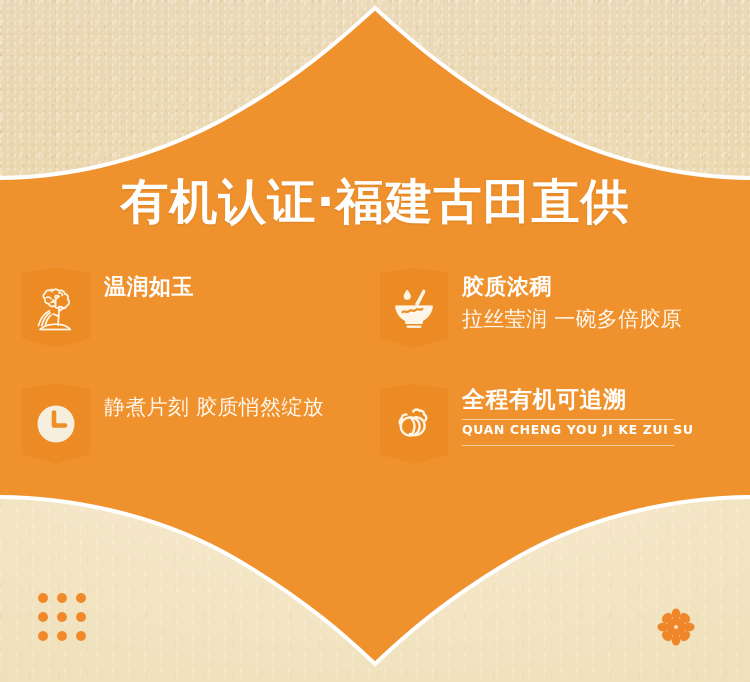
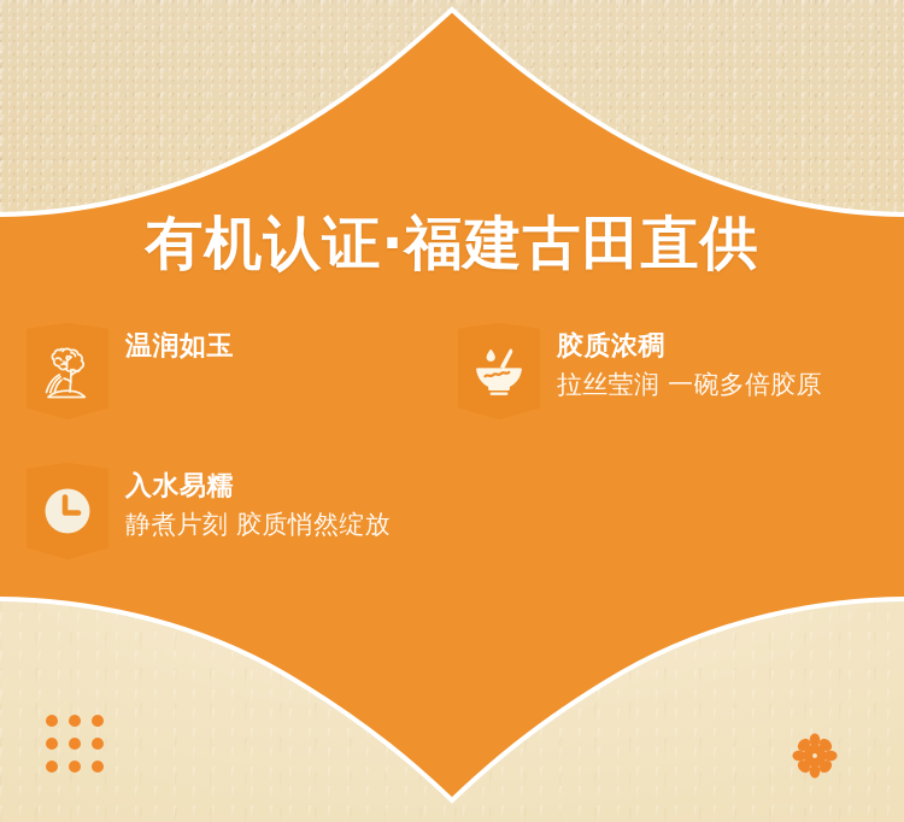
  有机认证·福建古田直供
  温润如玉
  胶质浓稠
  拉丝莹润 一碗多倍胶原
+ 入水易糯
  静煮片刻 胶质悄然绽放
- 全程有机可追溯
- QUAN CHENG YOU JI KE ZUI SU
